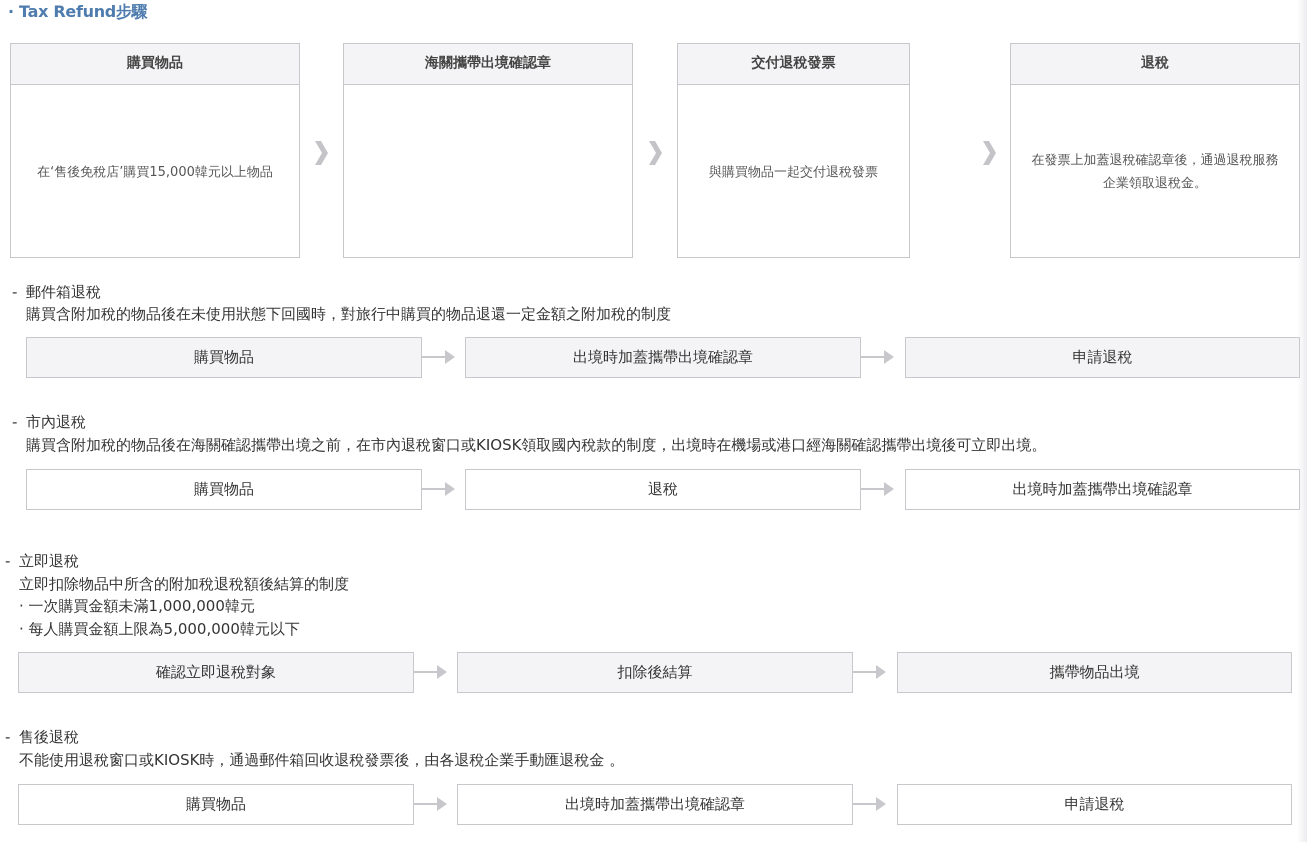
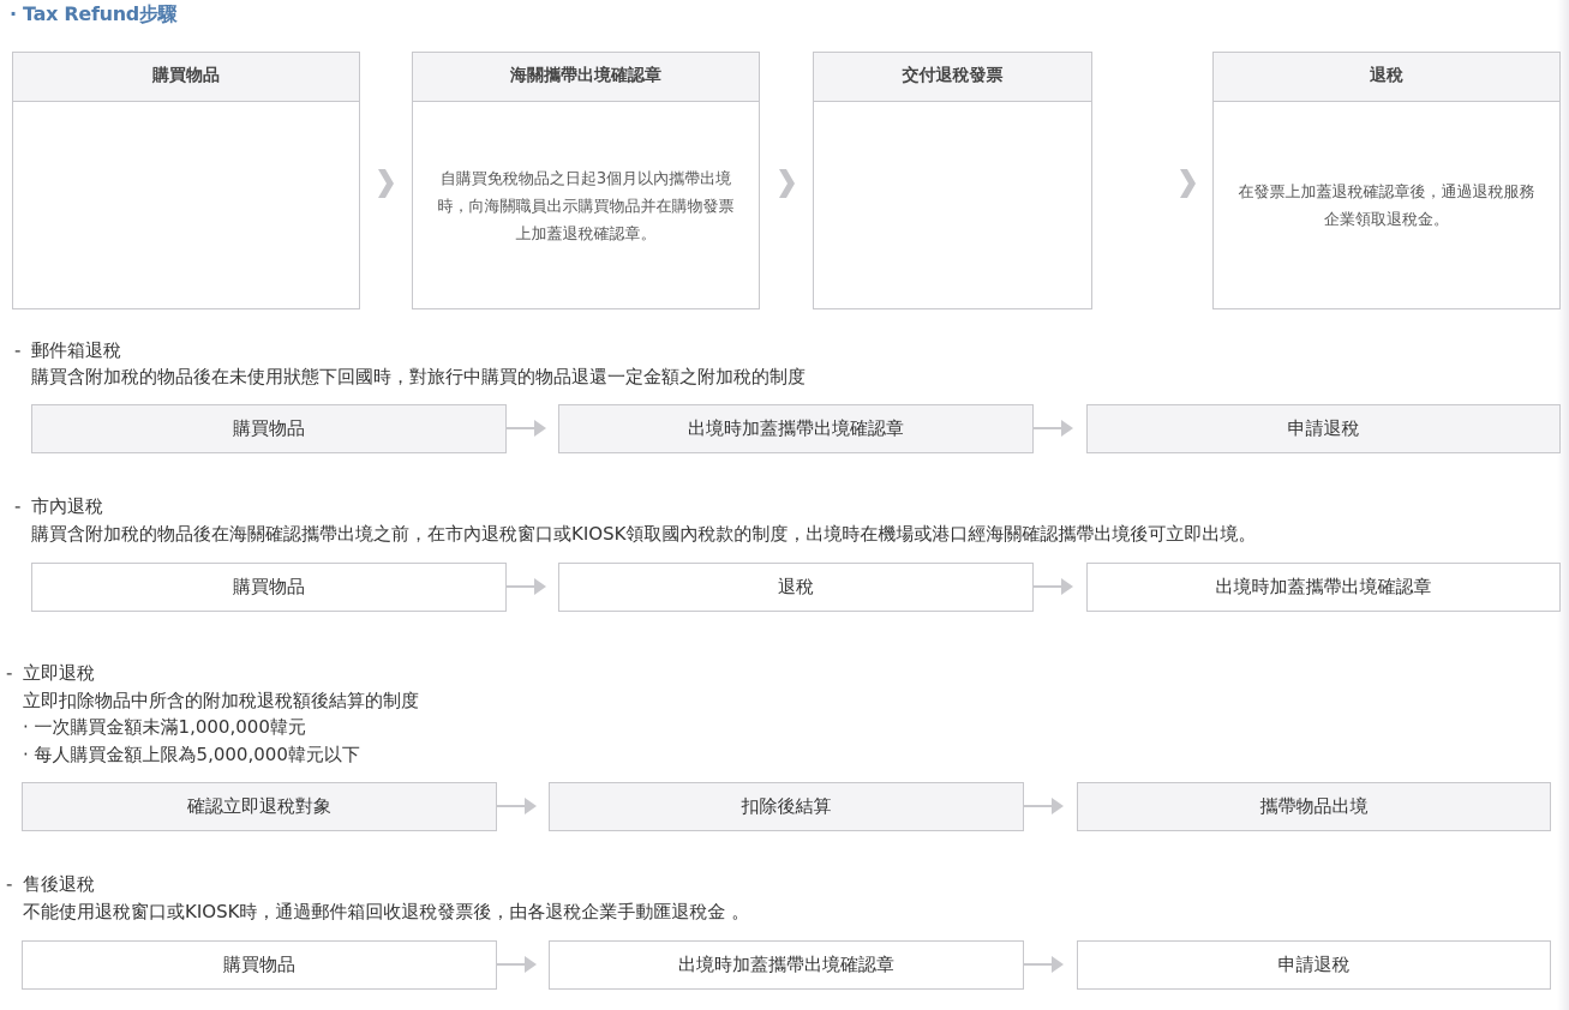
  · Tax Refund步驟
  購買物品
- 在‘售後免稅店’購買15,000韓元以上物品
  海關攜帶出境確認章
+ 自購買免稅物品之日起3個月以內攜帶出境時，向海關職員出示購買物品并在購物發票上加蓋退稅確認章。
  交付退稅發票
- 與購買物品一起交付退稅發票
  退稅
  在發票上加蓋退稅確認章後，通過退稅服務企業領取退稅金。
  - 郵件箱退稅
  購買含附加稅的物品後在未使用狀態下回國時，對旅行中購買的物品退還一定金額之附加稅的制度
  購買物品
  出境時加蓋攜帶出境確認章
  申請退稅
  - 市內退稅
  購買含附加稅的物品後在海關確認攜帶出境之前，在市內退稅窗口或KIOSK領取國內稅款的制度，出境時在機場或港口經海關確認攜帶出境後可立即出境。
  購買物品
  退稅
  出境時加蓋攜帶出境確認章
  - 立即退稅
  立即扣除物品中所含的附加稅退稅額後結算的制度
  · 一次購買金額未滿1,000,000韓元
  · 每人購買金額上限為5,000,000韓元以下
  確認立即退稅對象
  扣除後結算
  攜帶物品出境
  - 售後退稅
  不能使用退稅窗口或KIOSK時，通過郵件箱回收退稅發票後，由各退稅企業手動匯退稅金 。
  購買物品
  出境時加蓋攜帶出境確認章
  申請退稅
